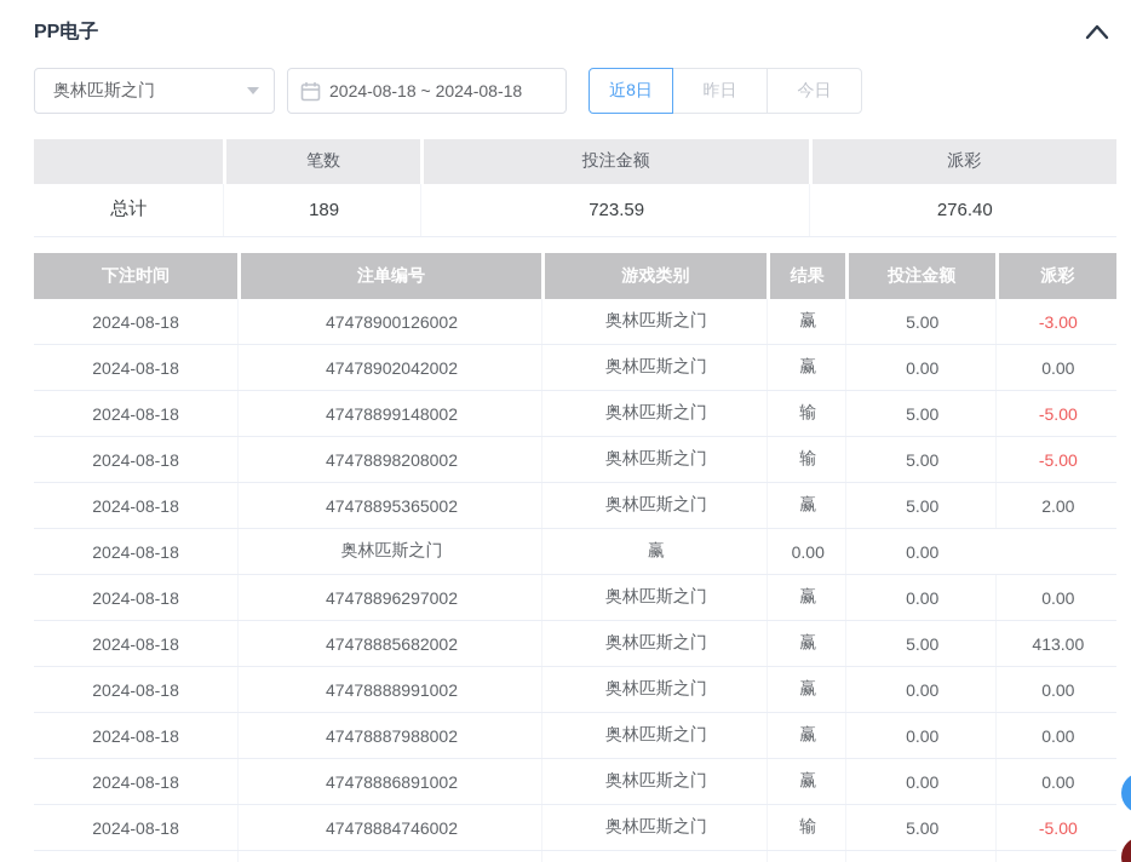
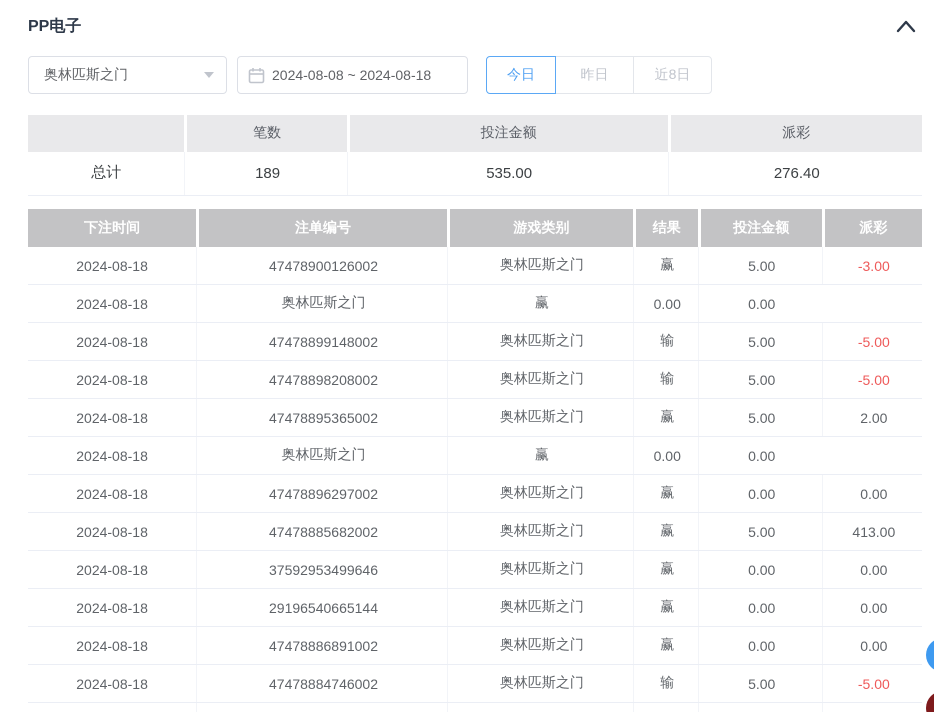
  PP电子
  奥林匹斯之门
- 2024-08-18 ~ 2024-08-18
+ 2024-08-08 ~ 2024-08-18
- 近8日
+ 今日
  昨日
- 今日
+ 近8日
  笔数
  投注金额
  派彩
  总计
  189
- 723.59
+ 535.00
  276.40
  下注时间
  注单编号
  游戏类别
  结果
  投注金额
  派彩
  2024-08-18
  47478900126002
  奥林匹斯之门
  赢
  5.00
  -3.00
  2024-08-18
- 47478902042002
  奥林匹斯之门
  赢
  0.00
  0.00
  2024-08-18
  47478899148002
  奥林匹斯之门
  输
  5.00
  -5.00
  2024-08-18
  47478898208002
  奥林匹斯之门
  输
  5.00
  -5.00
  2024-08-18
  47478895365002
  奥林匹斯之门
  赢
  5.00
  2.00
  2024-08-18
  奥林匹斯之门
  赢
  0.00
  0.00
  2024-08-18
  47478896297002
  奥林匹斯之门
  赢
  0.00
  0.00
  2024-08-18
  47478885682002
  奥林匹斯之门
  赢
  5.00
  413.00
  2024-08-18
- 47478888991002
+ 37592953499646
  奥林匹斯之门
  赢
  0.00
  0.00
  2024-08-18
- 47478887988002
+ 29196540665144
  奥林匹斯之门
  赢
  0.00
  0.00
  2024-08-18
  47478886891002
  奥林匹斯之门
  赢
  0.00
  0.00
  2024-08-18
  47478884746002
  奥林匹斯之门
  输
  5.00
  -5.00
